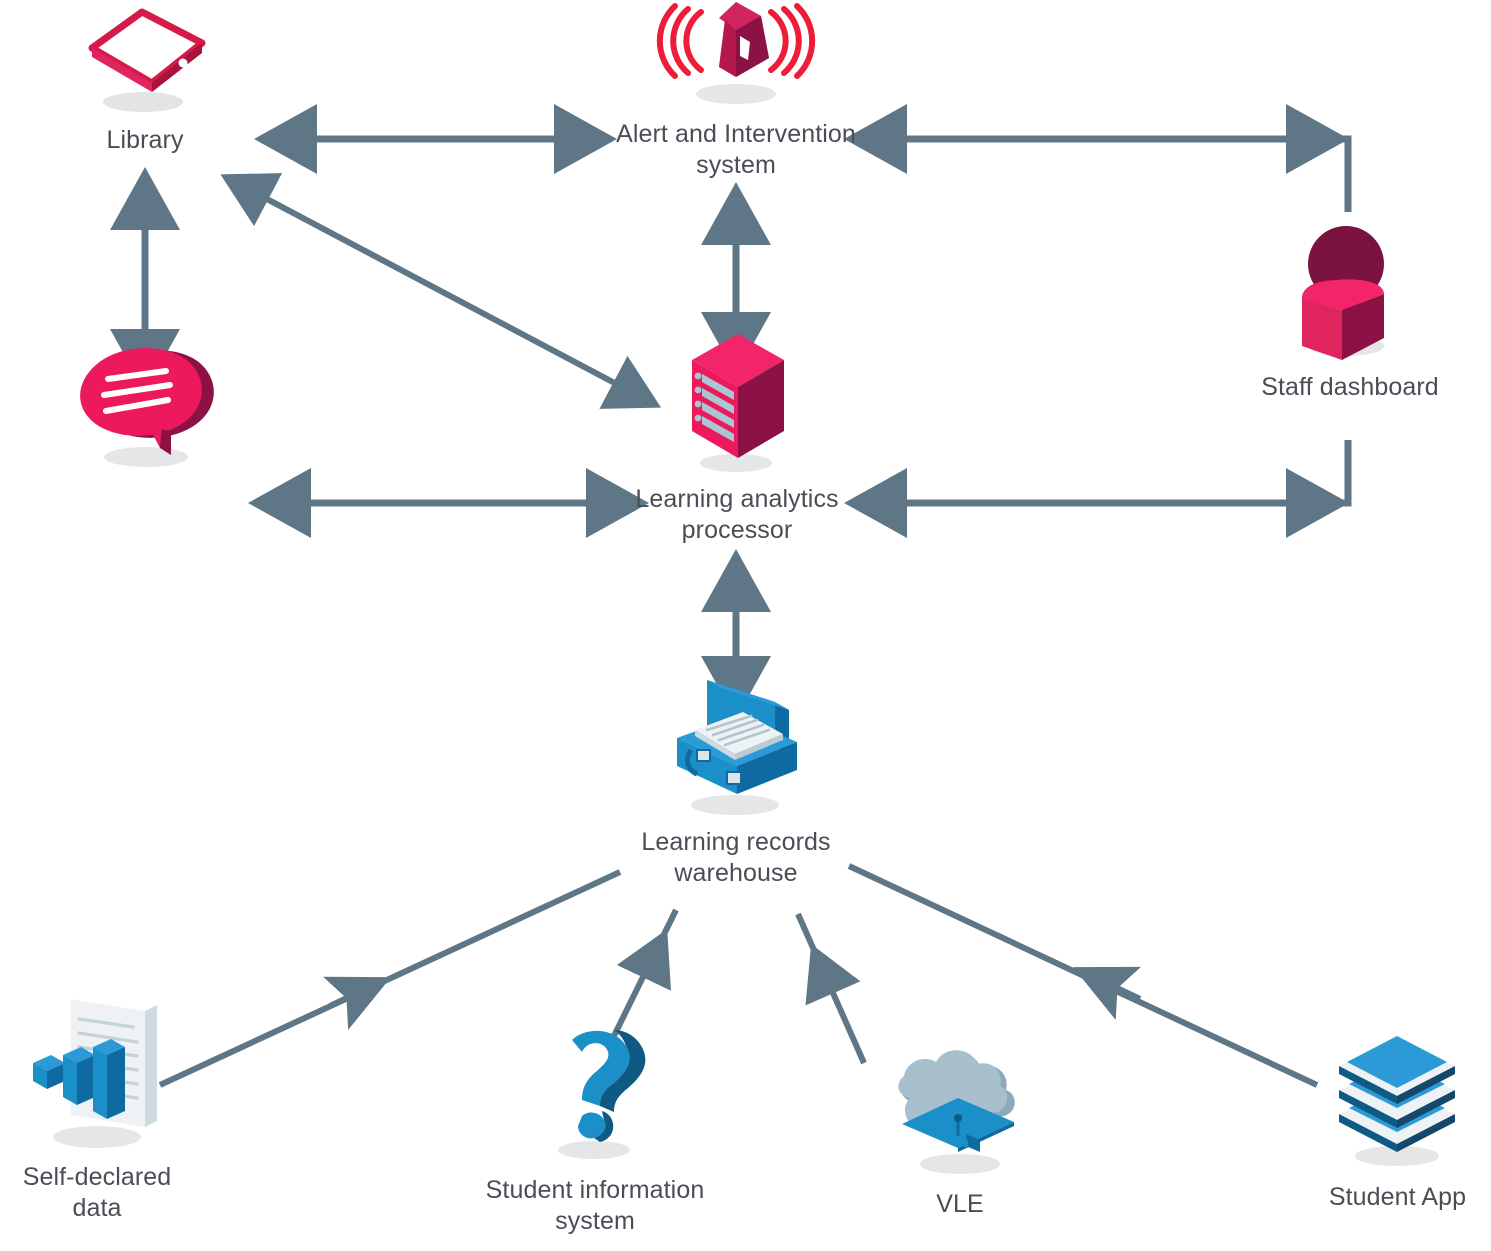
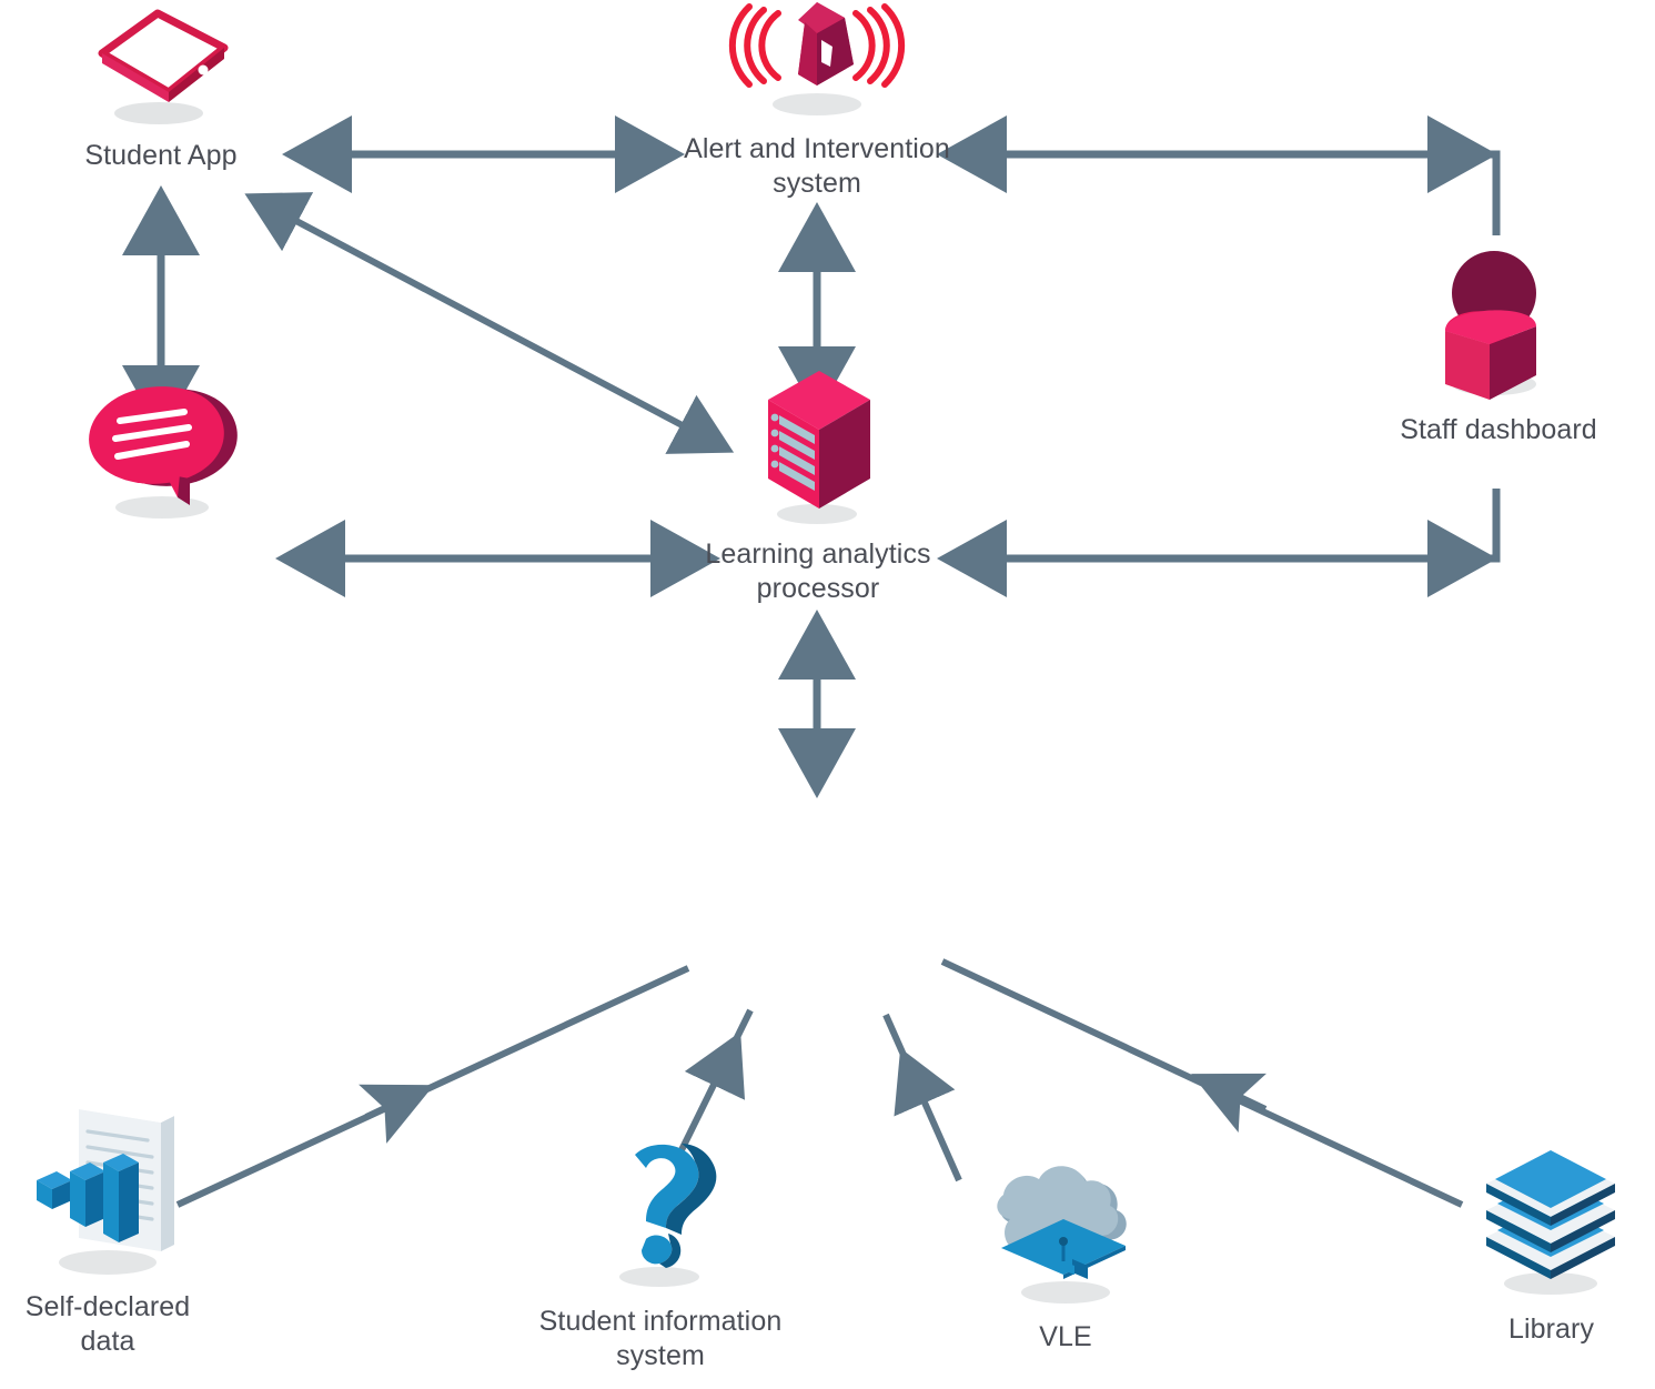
- Library
+ Student App
  Alert and Intervention
  system
  Staff dashboard
  Learning analytics
  processor
- Learning records
- warehouse
  Self-declared
  data
  Student information
  system
  VLE
- Student App
+ Library
